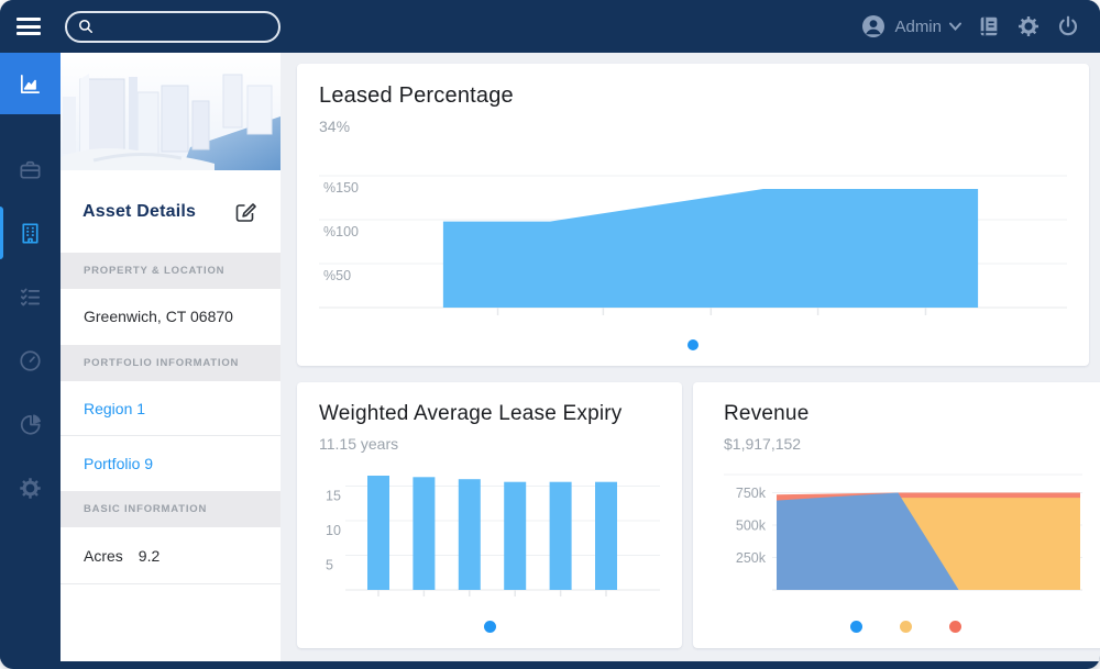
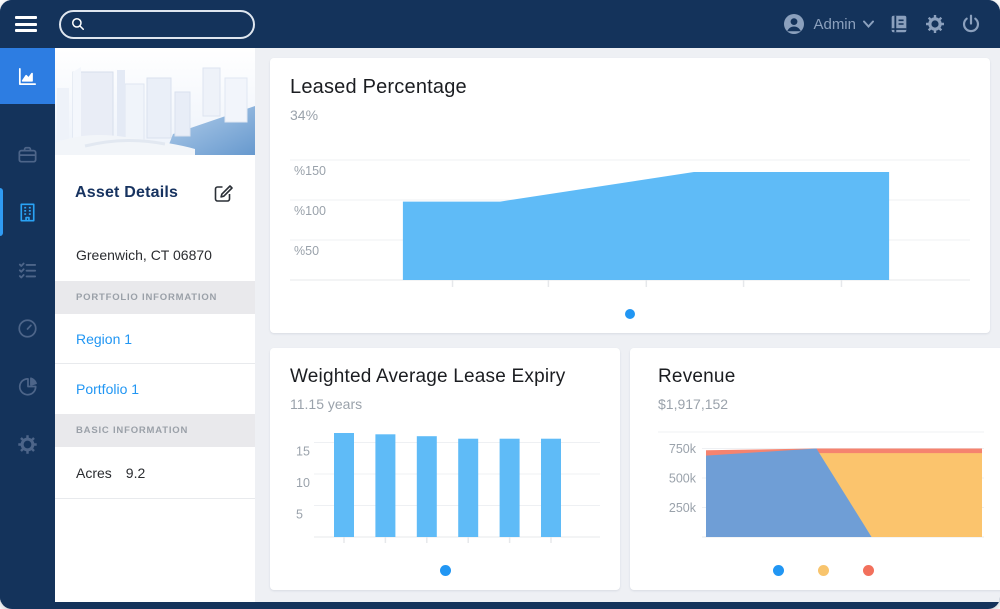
  Admin
  Asset Details
- PROPERTY & LOCATION
  Greenwich, CT 06870
  PORTFOLIO INFORMATION
  Region 1
- Portfolio 9
+ Portfolio 1
  BASIC INFORMATION
  Acres
  9.2
  Leased Percentage
  34%
  %150
  %100
  %50
  Weighted Average Lease Expiry
  11.15 years
  15
  10
  5
  Revenue
  $1,917,152
  750k
  500k
  250k
